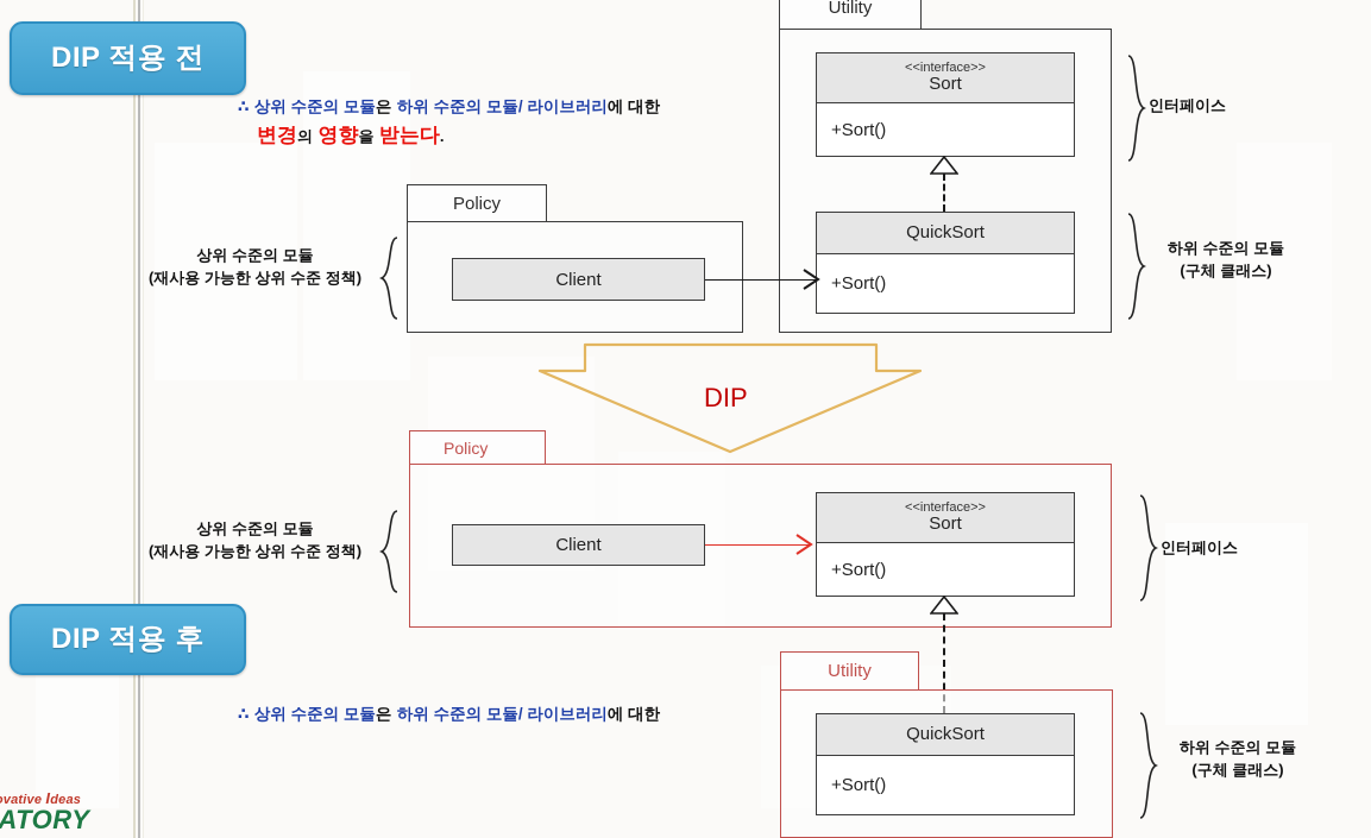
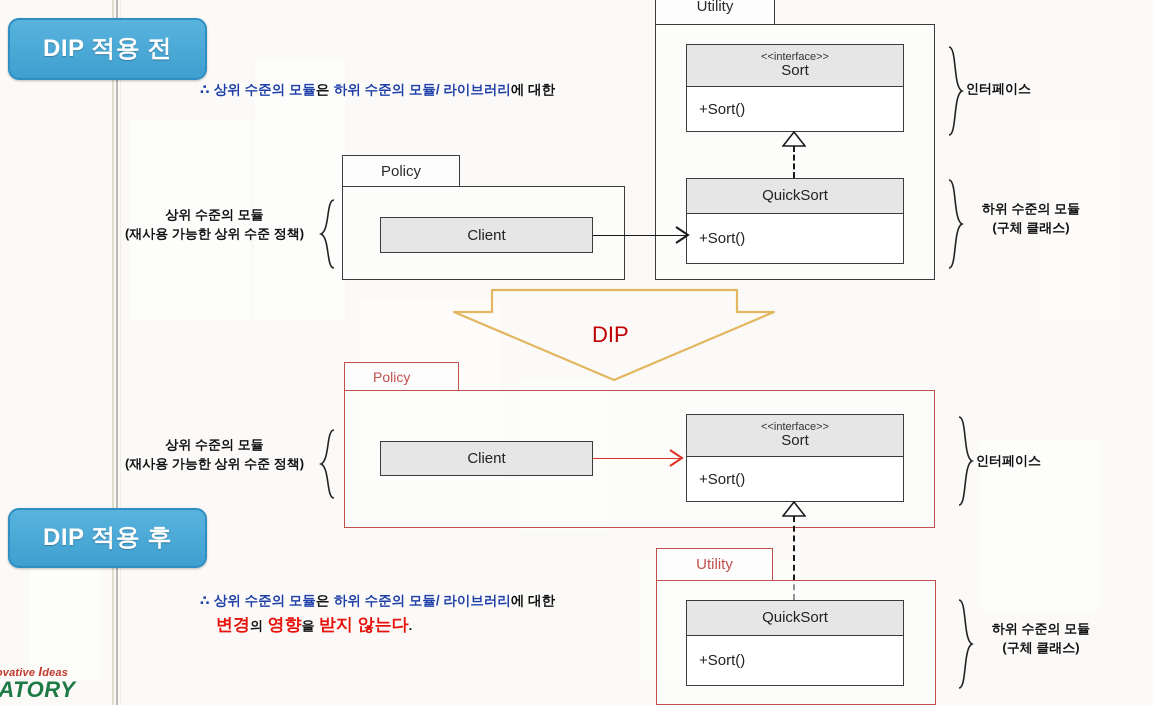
  DIP 적용 전
  ∴ 상위 수준의 모듈은 하위 수준의 모듈/ 라이브러리에 대한
- 변경의 영향을 받는다.
  Utility
  <<interface>>
  Sort
  +Sort()
  QuickSort
  +Sort()
  Policy
  Client
  상위 수준의 모듈
  (재사용 가능한 상위 수준 정책)
  인터페이스
  하위 수준의 모듈
  (구체 클래스)
  DIP
  Policy
  Client
  <<interface>>
  Sort
  +Sort()
  Utility
  QuickSort
  +Sort()
  상위 수준의 모듈
  (재사용 가능한 상위 수준 정책)
  인터페이스
  하위 수준의 모듈
  (구체 클래스)
  DIP 적용 후
  ∴ 상위 수준의 모듈은 하위 수준의 모듈/ 라이브러리에 대한
+ 변경의 영향을 받지 않는다.
  vative Ideas
  ATORY
